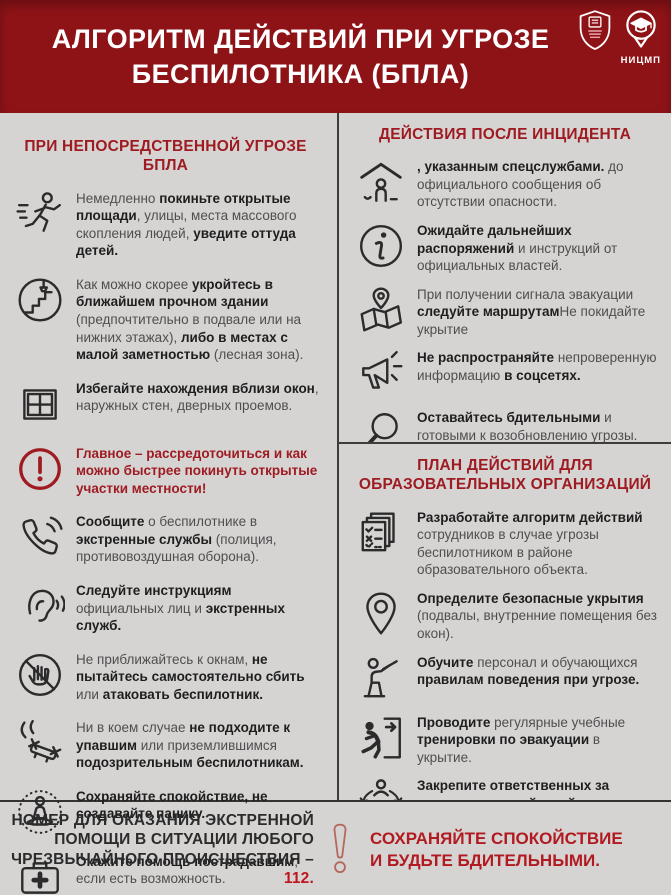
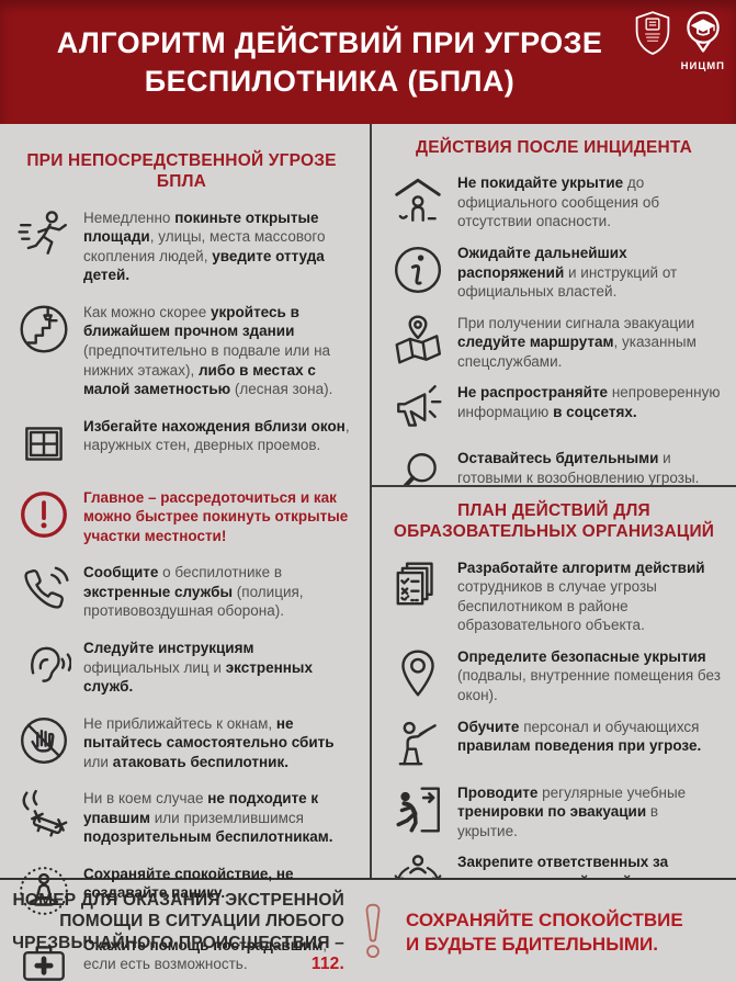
  АЛГОРИТМ ДЕЙСТВИЙ ПРИ УГРОЗЕ
  БЕСПИЛОТНИКА (БПЛА)
  НИЦМП
  ПРИ НЕПОСРЕДСТВЕННОЙ УГРОЗЕ БПЛА
  Немедленно покиньте открытые площади, улицы, места массового скопления людей, уведите оттуда детей.
  Как можно скорее укройтесь в ближайшем прочном здании (предпочтительно в подвале или на нижних этажах), либо в местах с малой заметностью (лесная зона).
  Избегайте нахождения вблизи окон, наружных стен, дверных проемов.
  Главное – рассредоточиться и как можно быстрее покинуть открытые участки местности!
  Сообщите о беспилотнике в экстренные службы (полиция, противовоздушная оборона).
  Следуйте инструкциям официальных лиц и экстренных служб.
  Не приближайтесь к окнам, не пытайтесь самостоятельно сбить или атаковать беспилотник.
  Ни в коем случае не подходите к упавшим или приземлившимся подозрительным беспилотникам.
  Сохраняйте спокойствие, не создавайте панику.
  Окажите помощь пострадавшим, если есть возможность.
  ДЕЙСТВИЯ ПОСЛЕ ИНЦИДЕНТА
- , указанным спецслужбами. до официального сообщения об отсутствии опасности.
+ Не покидайте укрытие до официального сообщения об отсутствии опасности.
  Ожидайте дальнейших распоряжений и инструкций от официальных властей.
- При получении сигнала эвакуации следуйте маршрутамНе покидайте укрытие
+ При получении сигнала эвакуации следуйте маршрутам, указанным спецслужбами.
  Не распространяйте непроверенную информацию в соцсетях.
  Оставайтесь бдительными и готовыми к возобновлению угрозы.
  ПЛАН ДЕЙСТВИЙ ДЛЯ
  ОБРАЗОВАТЕЛЬНЫХ ОРГАНИЗАЦИЙ
  Разработайте алгоритм действий сотрудников в случае угрозы беспилотником в районе образовательного объекта.
  Определите безопасные укрытия (подвалы, внутренние помещения без окон).
  Обучите персонал и обучающихся правилам поведения при угрозе.
  Проводите регулярные учебные тренировки по эвакуации в укрытие.
  НОМЕР ДЛЯ ОКАЗАНИЯ ЭКСТРЕННОЙ ПОМОЩИ В СИТУАЦИИ ЛЮБОГО ЧРЕЗВЫЧАЙНОГО ПРОИСШЕСТВИЯ – 112.
  СОХРАНЯЙТЕ СПОКОЙСТВИЕ
  И БУДЬТЕ БДИТЕЛЬНЫМИ.
